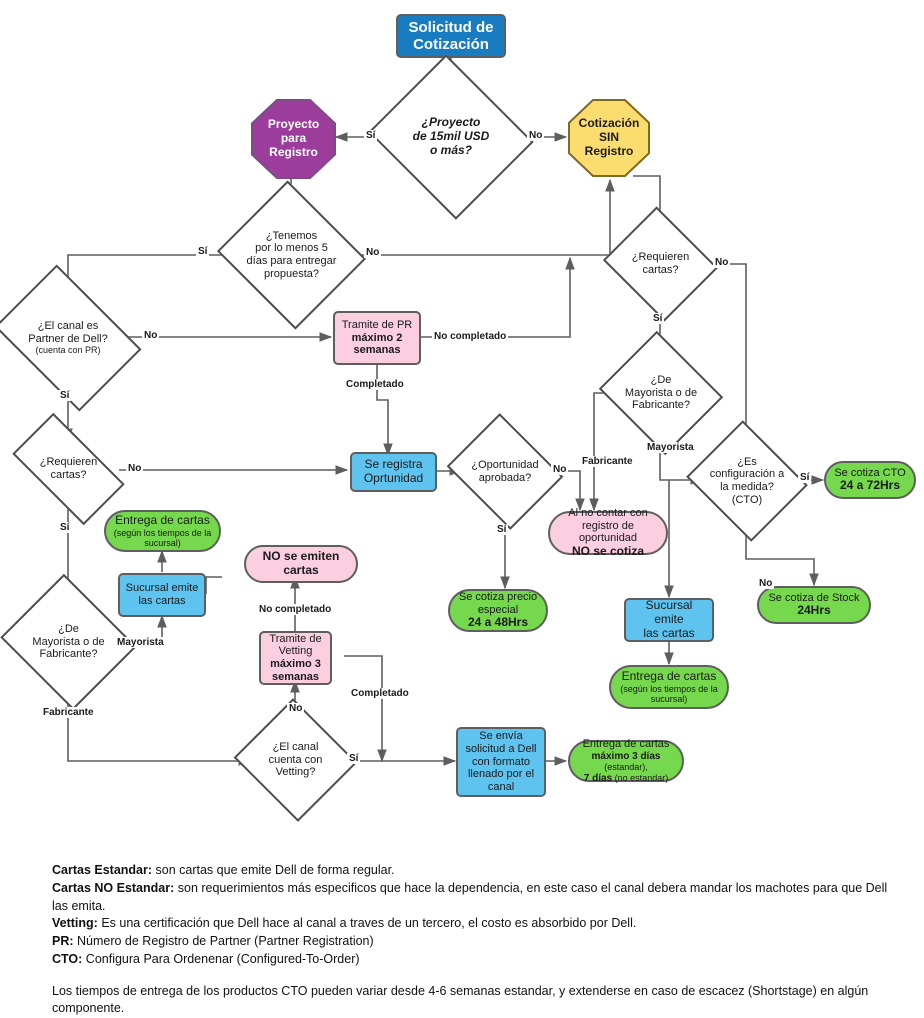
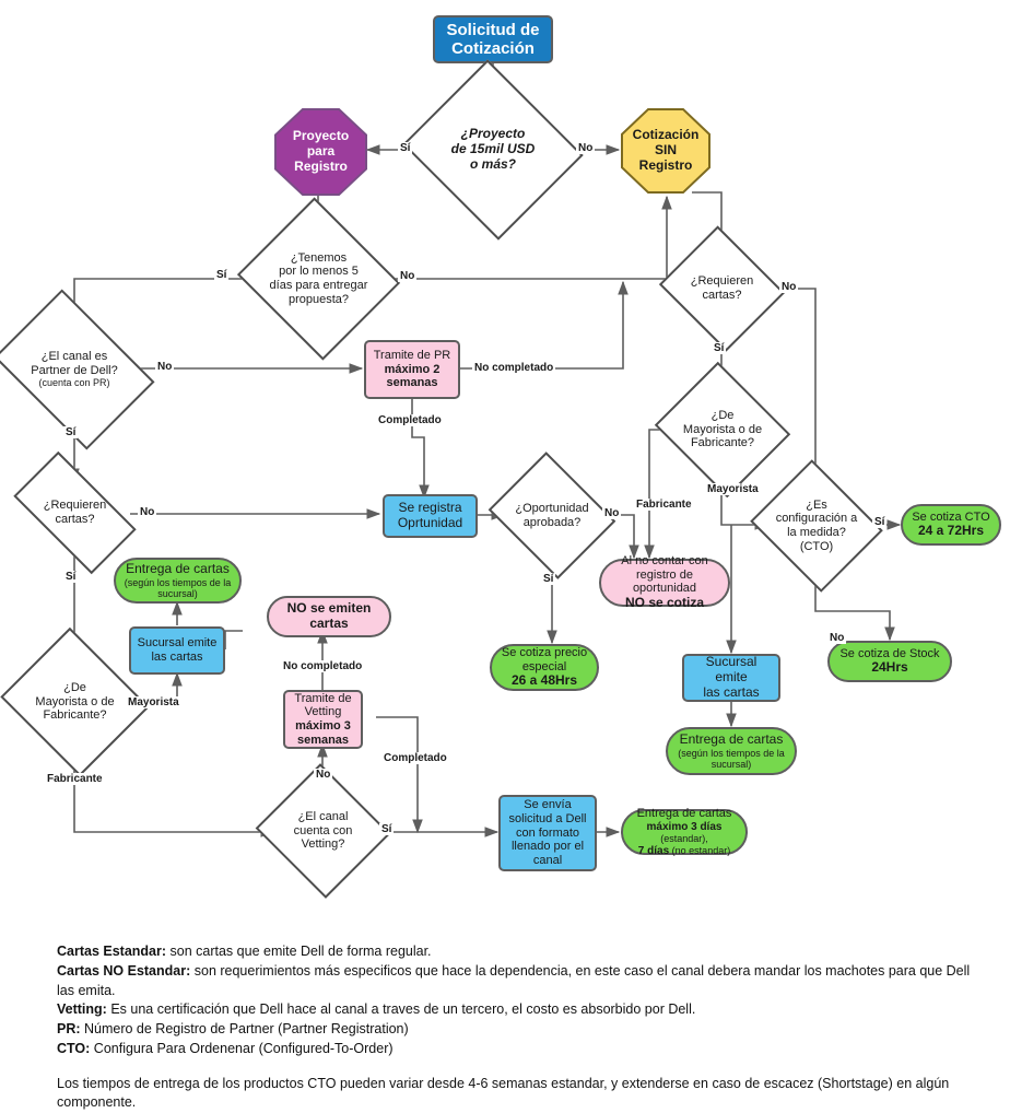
  Solicitud de
  Cotización
  ¿Proyecto
  de 15mil USD
  o más?
  Proyecto
  para
  Registro
  Cotización
  SIN
  Registro
  ¿Tenemos
  por lo menos 5
  días para entregar
  propuesta?
  ¿El canal es
  Partner de Dell?
  (cuenta con PR)
  Tramite de PR
  máximo 2
  semanas
  ¿Requieren
  cartas?
  Entrega de cartas
  (según los tiempos de la
  sucursal)
  Sucursal emite
  las cartas
  ¿De
  Mayorista o de
  Fabricante?
  NO se emiten
  cartas
  Tramite de
  Vetting
  máximo 3
  semanas
  ¿El canal
  cuenta con
  Vetting?
  Se envía
  solicitud a Dell
  con formato
  llenado por el
  canal
  Entrega de cartas
  máximo 3 días (estandar),
  7 días (no estandar)
  Se registra
  Oprtunidad
  ¿Oportunidad
  aprobada?
  Se cotiza precio
  especial
- 24 a 48Hrs
+ 26 a 48Hrs
  ¿Requieren
  cartas?
  ¿De
  Mayorista o de
  Fabricante?
  Al no contar con
  registro de oportunidad
  NO se cotiza
  Sucursal emite
  las cartas
  Entrega de cartas
  (según los tiempos de la
  sucursal)
  ¿Es
  configuración a
  la medida?
  (CTO)
  Se cotiza CTO
  24 a 72Hrs
  Se cotiza de Stock
  24Hrs
  Sí
  No
  Sí
  No
  No
  Sí
  No completado
  Completado
  No
  Sí
  Mayorista
  Fabricante
  No completado
  Completado
  No
  Sí
  No
  Sí
  No
  Sí
  Mayorista
  Fabricante
  Sí
  No
  Cartas Estandar: son cartas que emite Dell de forma regular.
  Cartas NO Estandar: son requerimientos más especificos que hace la dependencia, en este caso el canal debera mandar los machotes para que Dell las emita.
  Vetting: Es una certificación que Dell hace al canal a traves de un tercero, el costo es absorbido por Dell.
  PR: Número de Registro de Partner (Partner Registration)
  CTO: Configura Para Ordenenar (Configured-To-Order)
  Los tiempos de entrega de los productos CTO pueden variar desde 4-6 semanas estandar, y extenderse en caso de escacez (Shortstage) en algún componente.
